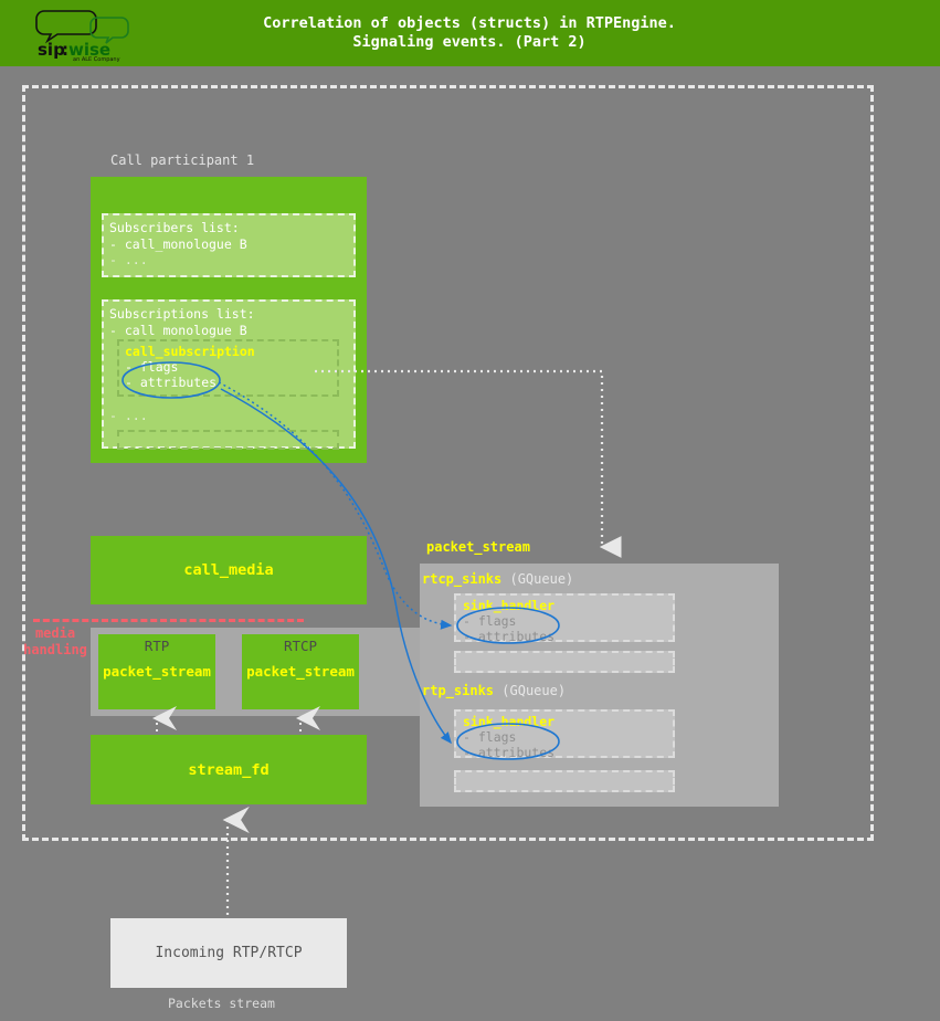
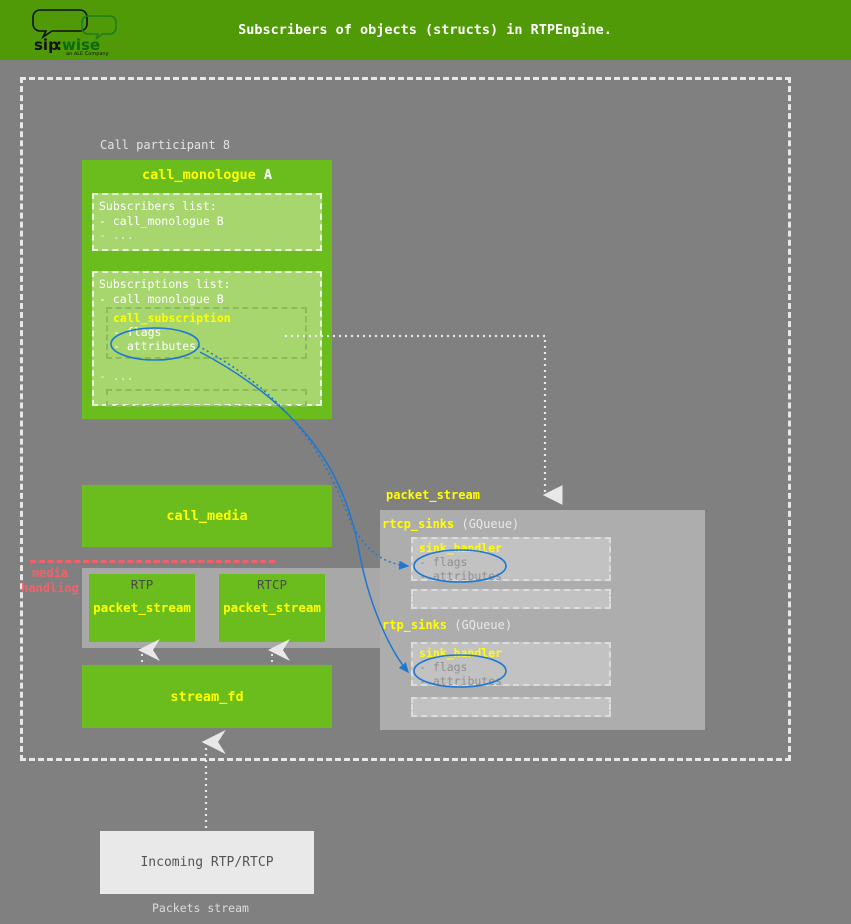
  sip
  :
  wise
- Correlation of objects (structs) in RTPEngine.
+ Subscribers of objects (structs) in RTPEngine.
- Signaling events. (Part 2)
- Call participant 1
+ Call participant 8
+ call_monologue A
  Subscribers list:
  - call_monologue B
  - ...
  Subscriptions list:
  - call monologue B
  call_subscription
  - flags
  - attributes
  - ...
  call_media
  media
  handling
  RTP
  packet_stream
  RTCP
  packet_stream
  stream_fd
  packet_stream
  rtcp_sinks (GQueue)
  sink_handler
  - flags
  attributes
  rtp_sinks (GQueue)
  sink_handler
  - flags
  attributes
  Incoming RTP/RTCP
  Packets stream
